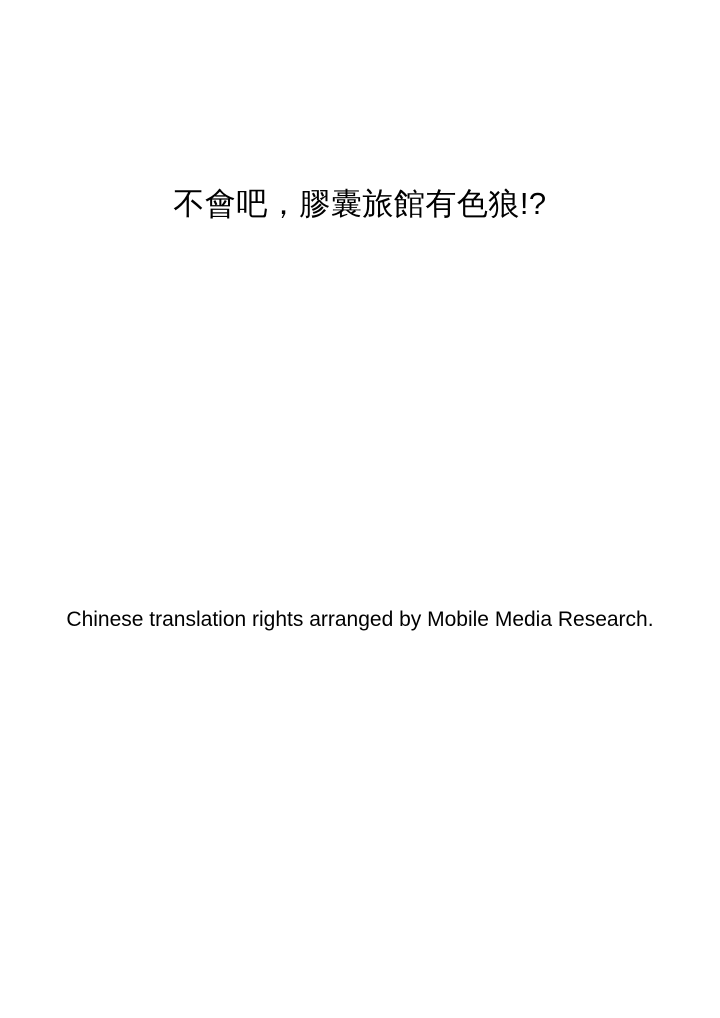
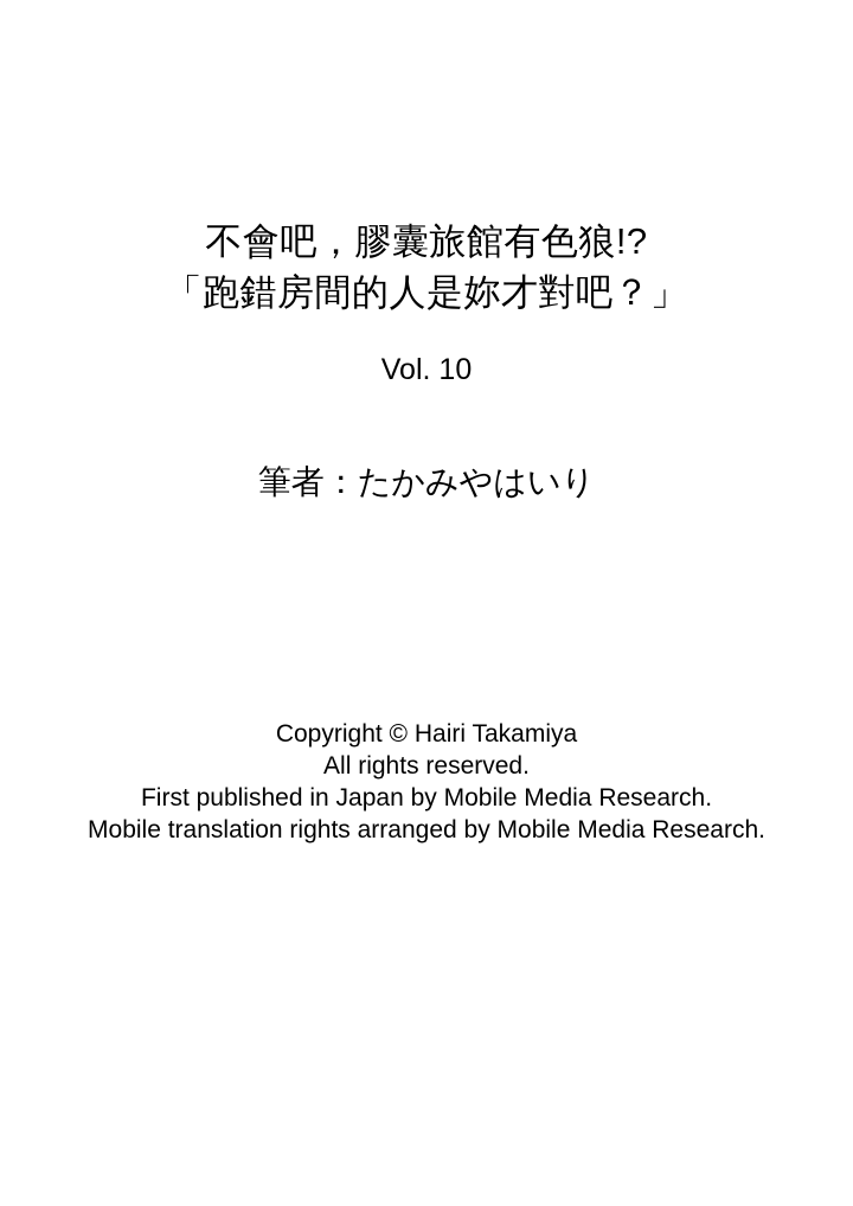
  不會吧，膠囊旅館有色狼!?
+ 「跑錯房間的人是妳才對吧？」
+ Vol. 10
+ 筆者：たかみやはいり
+ Copyright © Hairi Takamiya
+ All rights reserved.
+ First published in Japan by Mobile Media Research.
- Chinese translation rights arranged by Mobile Media Research.
+ Mobile translation rights arranged by Mobile Media Research.
